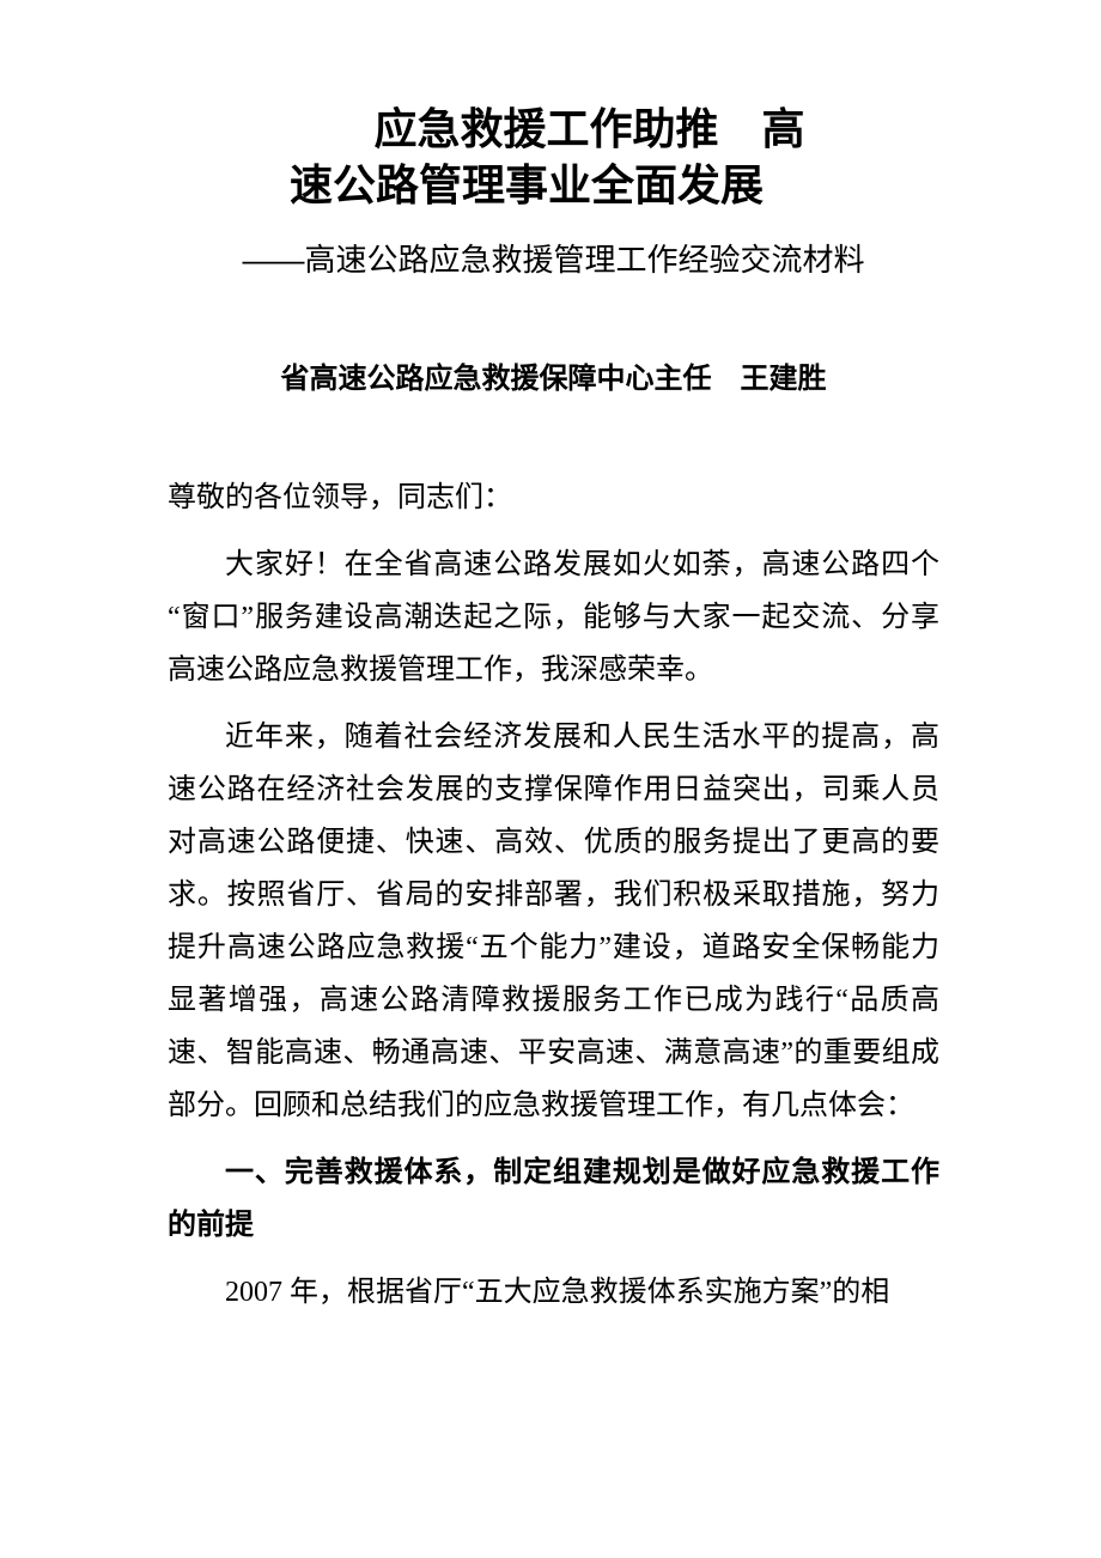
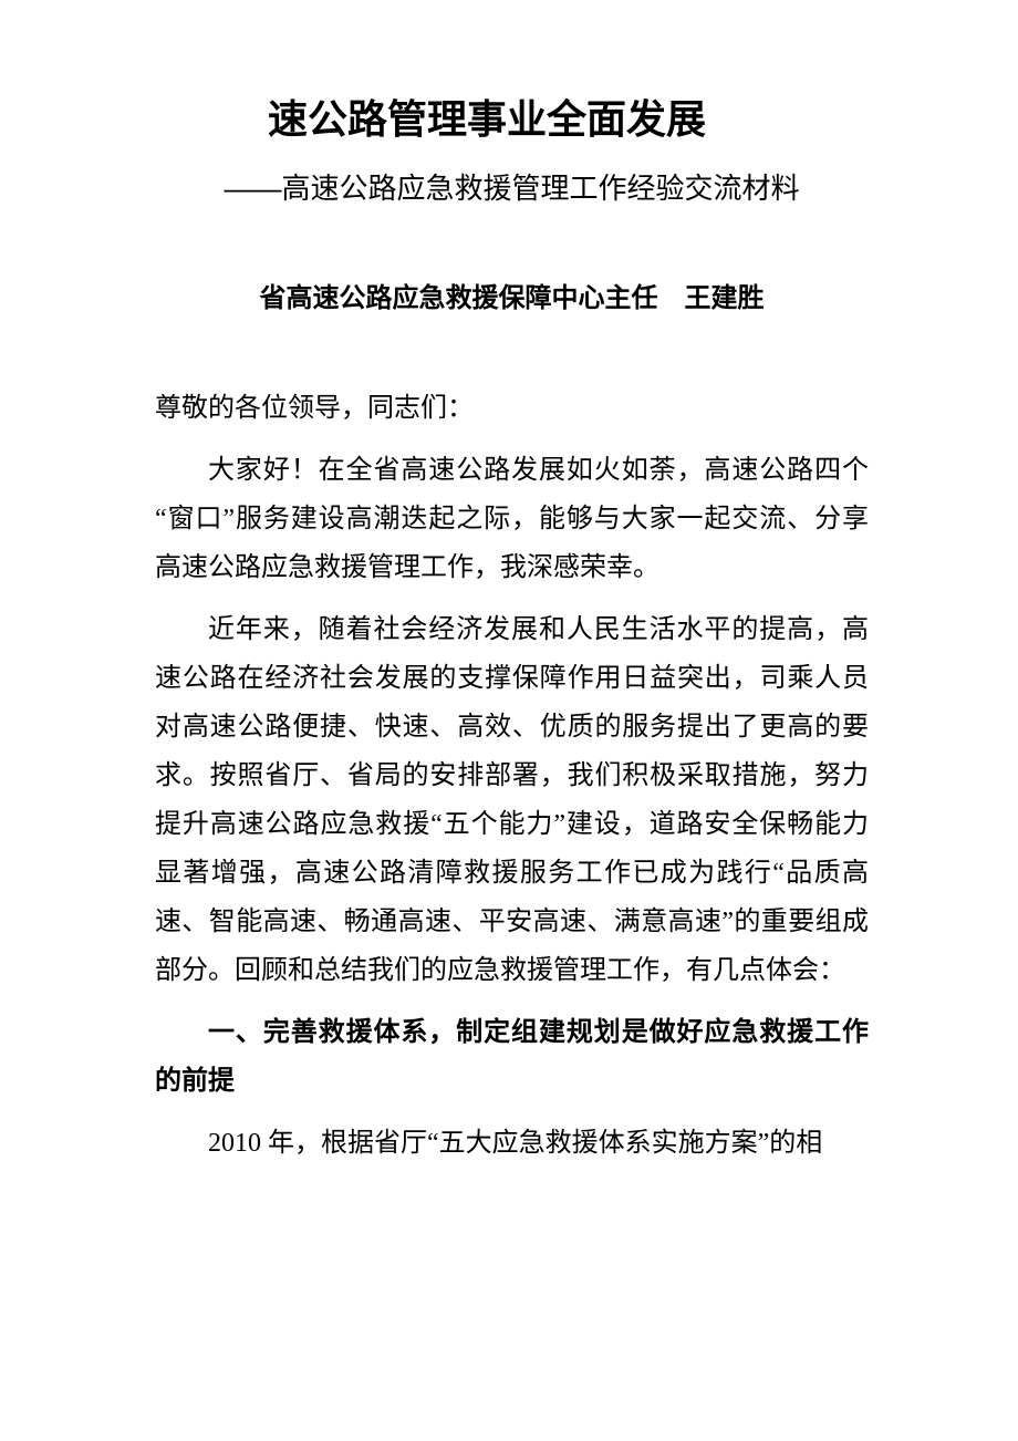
- 应急救援工作助推 高
  速公路管理事业全面发展
  ——高速公路应急救援管理工作经验交流材料
  省高速公路应急救援保障中心主任 王建胜
  尊敬的各位领导，同志们：
  大家好！在全省高速公路发展如火如荼，高速公路四个“窗口”服务建设高潮迭起之际，能够与大家一起交流、分享高速公路应急救援管理工作，我深感荣幸。
  近年来，随着社会经济发展和人民生活水平的提高，高速公路在经济社会发展的支撑保障作用日益突出，司乘人员对高速公路便捷、快速、高效、优质的服务提出了更高的要求。按照省厅、省局的安排部署，我们积极采取措施，努力提升高速公路应急救援“五个能力”建设，道路安全保畅能力显著增强，高速公路清障救援服务工作已成为践行“品质高速、智能高速、畅通高速、平安高速、满意高速”的重要组成部分。回顾和总结我们的应急救援管理工作，有几点体会：
  一、完善救援体系，制定组建规划是做好应急救援工作的前提
- 2007 年，根据省厅“五大应急救援体系实施方案”的相
+ 2010 年，根据省厅“五大应急救援体系实施方案”的相
